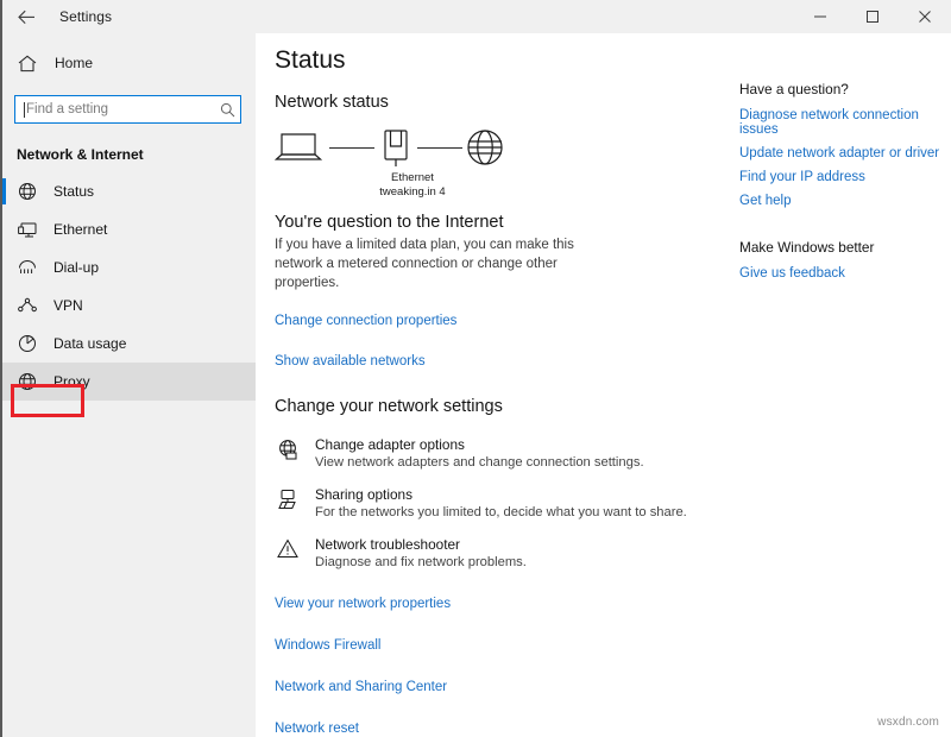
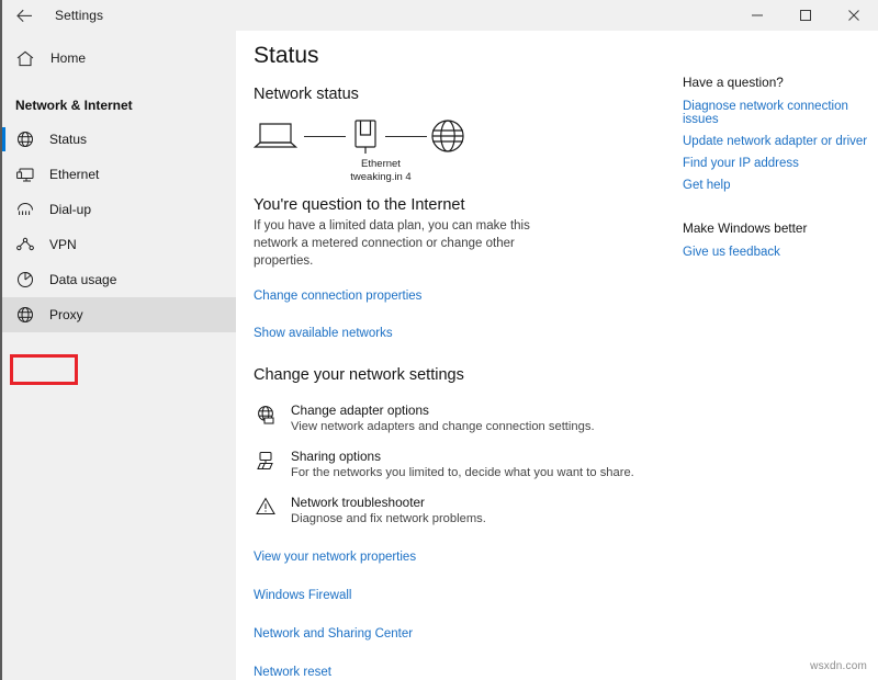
  Settings
  Home
- Find a setting
  Network & Internet
  Status
  Ethernet
  Dial-up
  VPN
  Data usage
  Proxy
  Status
  Network status
  Ethernet
  tweaking.in 4
  You're question to the Internet
  If you have a limited data plan, you can make this network a metered connection or change other properties.
  Change connection properties
  Show available networks
  Change your network settings
  Change adapter options
  View network adapters and change connection settings.
  Sharing options
  For the networks you limited to, decide what you want to share.
  Network troubleshooter
  Diagnose and fix network problems.
  View your network properties
  Windows Firewall
  Network and Sharing Center
  Network reset
  Have a question?
  Diagnose network connection issues
  Update network adapter or driver
  Find your IP address
  Get help
  Make Windows better
  Give us feedback
  wsxdn.com
